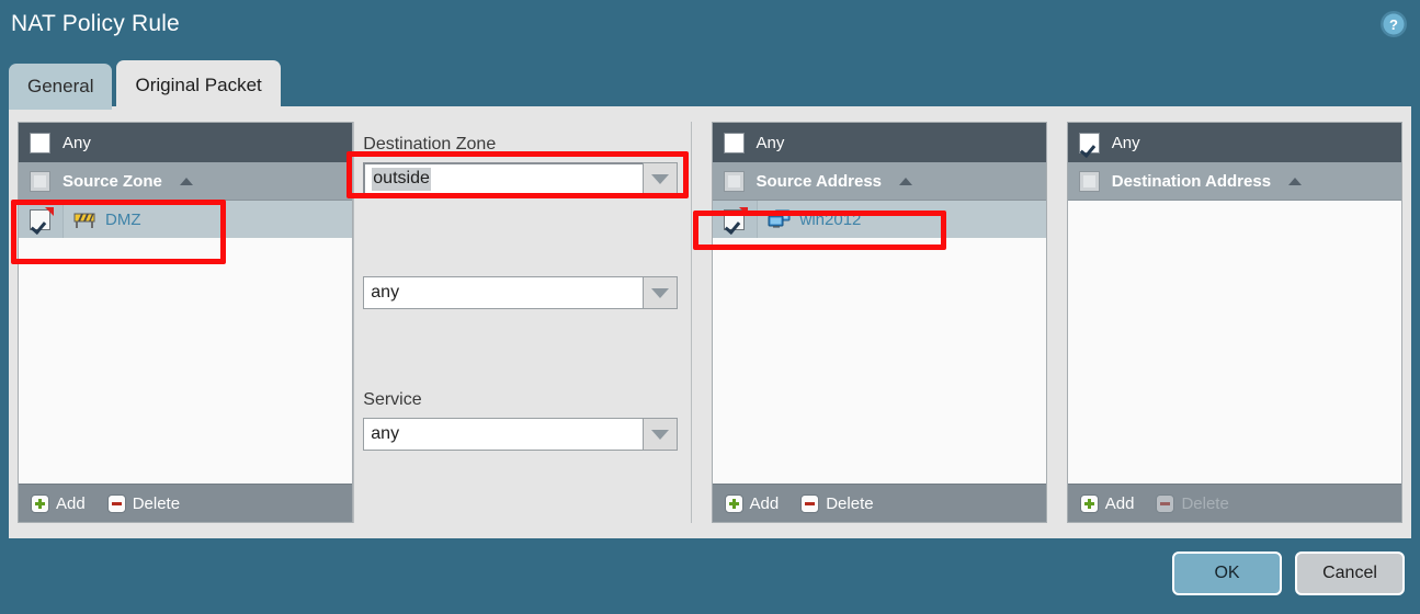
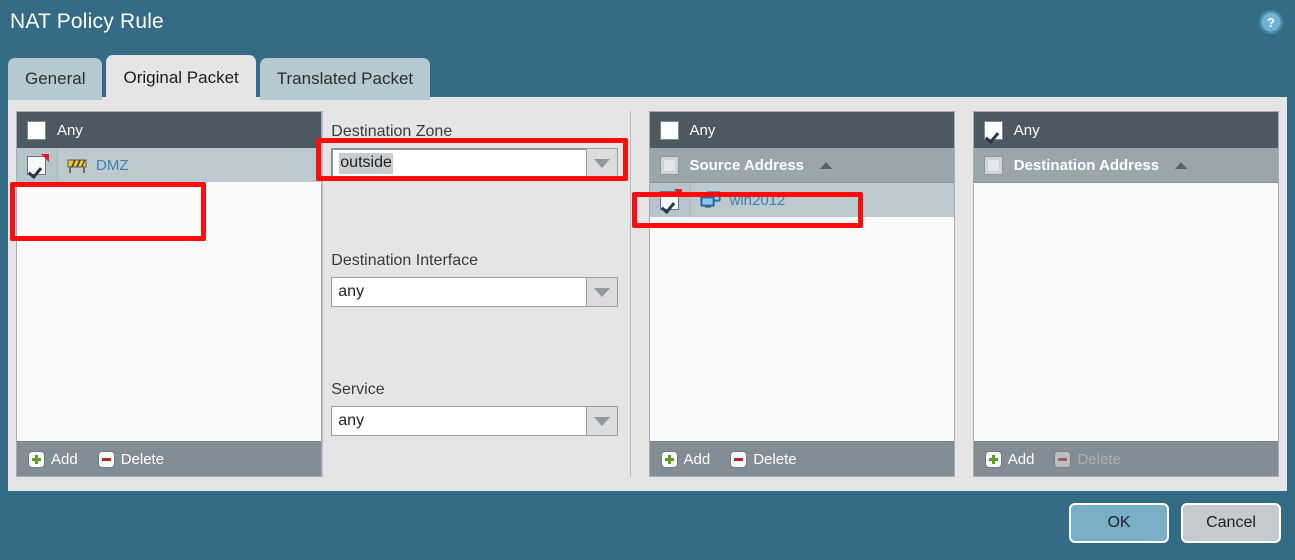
  NAT Policy Rule
  ?
  General
  Original Packet
+ Translated Packet
  Any
- Source Zone
  DMZ
  Add
  Delete
  Destination Zone
  outside
+ Destination Interface
  any
  Service
  any
  Any
  Source Address
  win2012
  Add
  Delete
  Any
  Destination Address
  Add
  Delete
  OK
  Cancel
